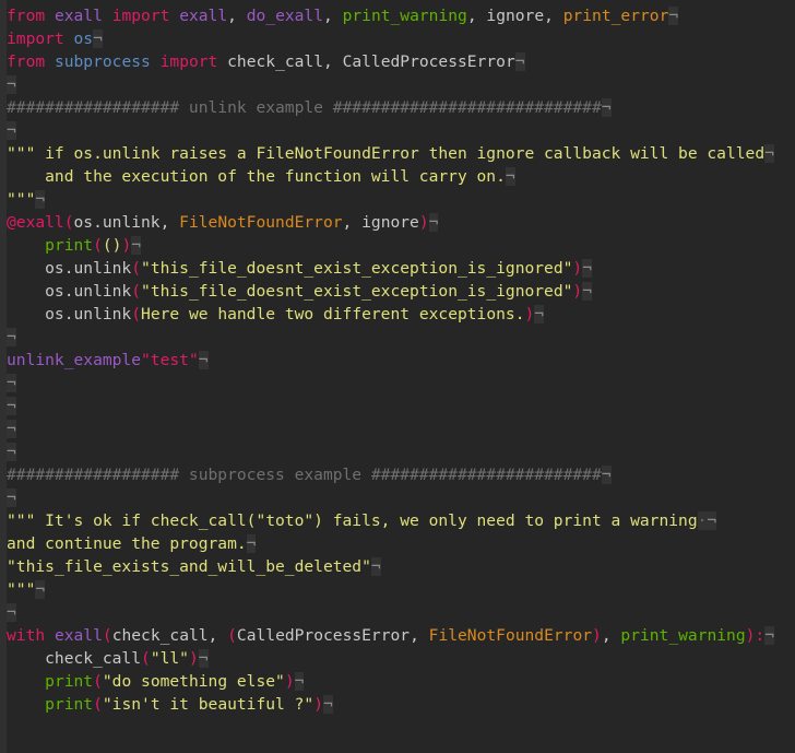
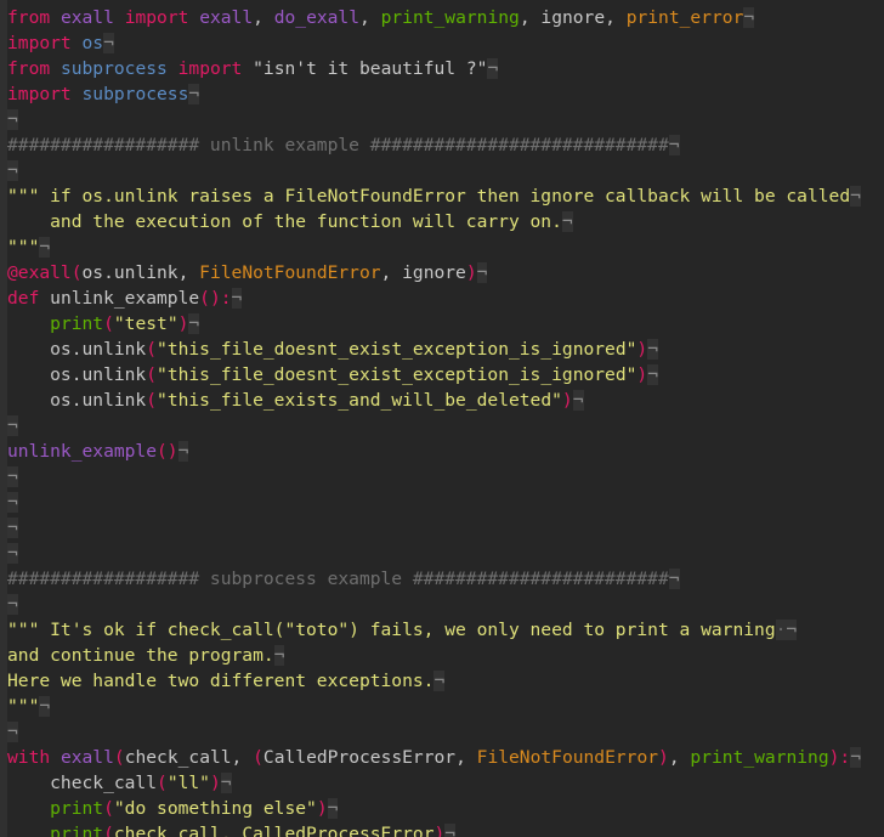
  from exall import exall, do_exall, print_warning, ignore, print_error¬
  import os¬
- from subprocess import check_call, CalledProcessError¬
+ from subprocess import "isn't it beautiful ?"¬
+ import subprocess¬
  ¬
  ################## unlink example ############################¬
  ¬
  """ if os.unlink raises a FileNotFoundError then ignore callback will be called¬
  and the execution of the function will carry on.¬
  """¬
  @exall(os.unlink, FileNotFoundError, ignore)¬
+ def unlink_example():¬
- print(())¬
+ print("test")¬
  os.unlink("this_file_doesnt_exist_exception_is_ignored")¬
  os.unlink("this_file_doesnt_exist_exception_is_ignored")¬
- os.unlink(Here we handle two different exceptions.)¬
+ os.unlink("this_file_exists_and_will_be_deleted")¬
  ¬
- unlink_example"test"¬
+ unlink_example()¬
  ¬
  ¬
  ¬
  ¬
  ################## subprocess example ########################¬
  ¬
  """ It's ok if check_call("toto") fails, we only need to print a warning·¬
  and continue the program.¬
- "this_file_exists_and_will_be_deleted"¬
+ Here we handle two different exceptions.¬
  """¬
  ¬
  with exall(check_call, (CalledProcessError, FileNotFoundError), print_warning):¬
  check_call("ll")¬
  print("do something else")¬
- print("isn't it beautiful ?")¬
+ print(check_call, CalledProcessError)¬
